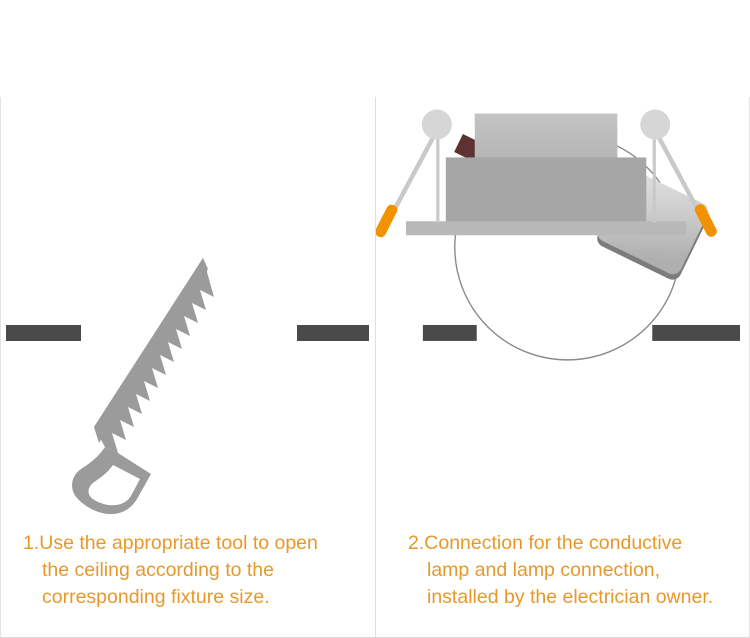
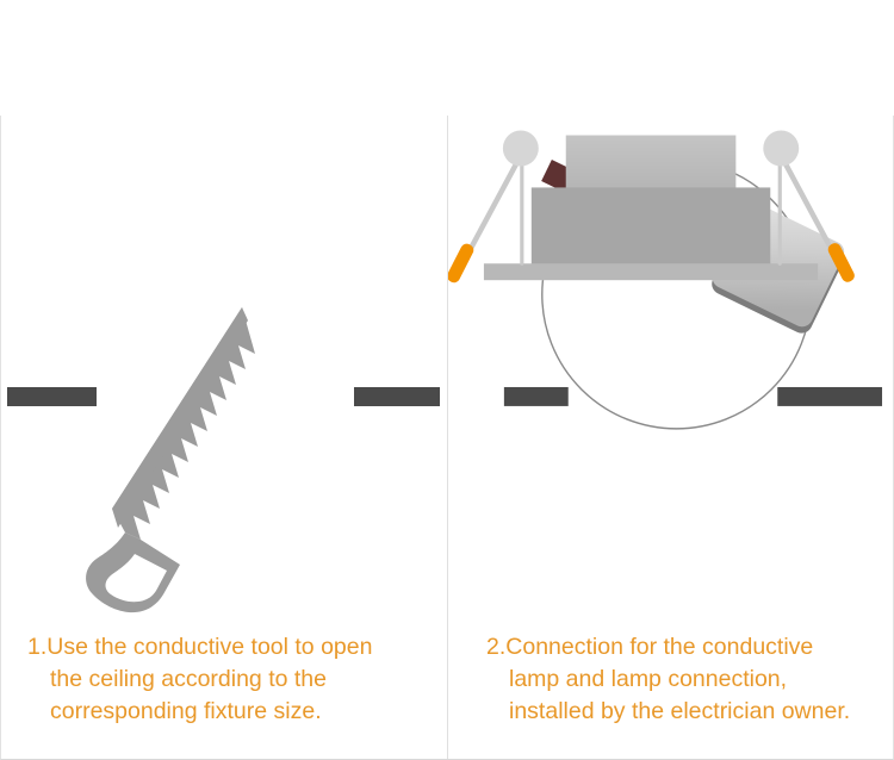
- 1.Use the appropriate tool to open
+ 1.Use the conductive tool to open
  the ceiling according to the
  corresponding fixture size.
  2.Connection for the conductive
  lamp and lamp connection,
  installed by the electrician owner.
